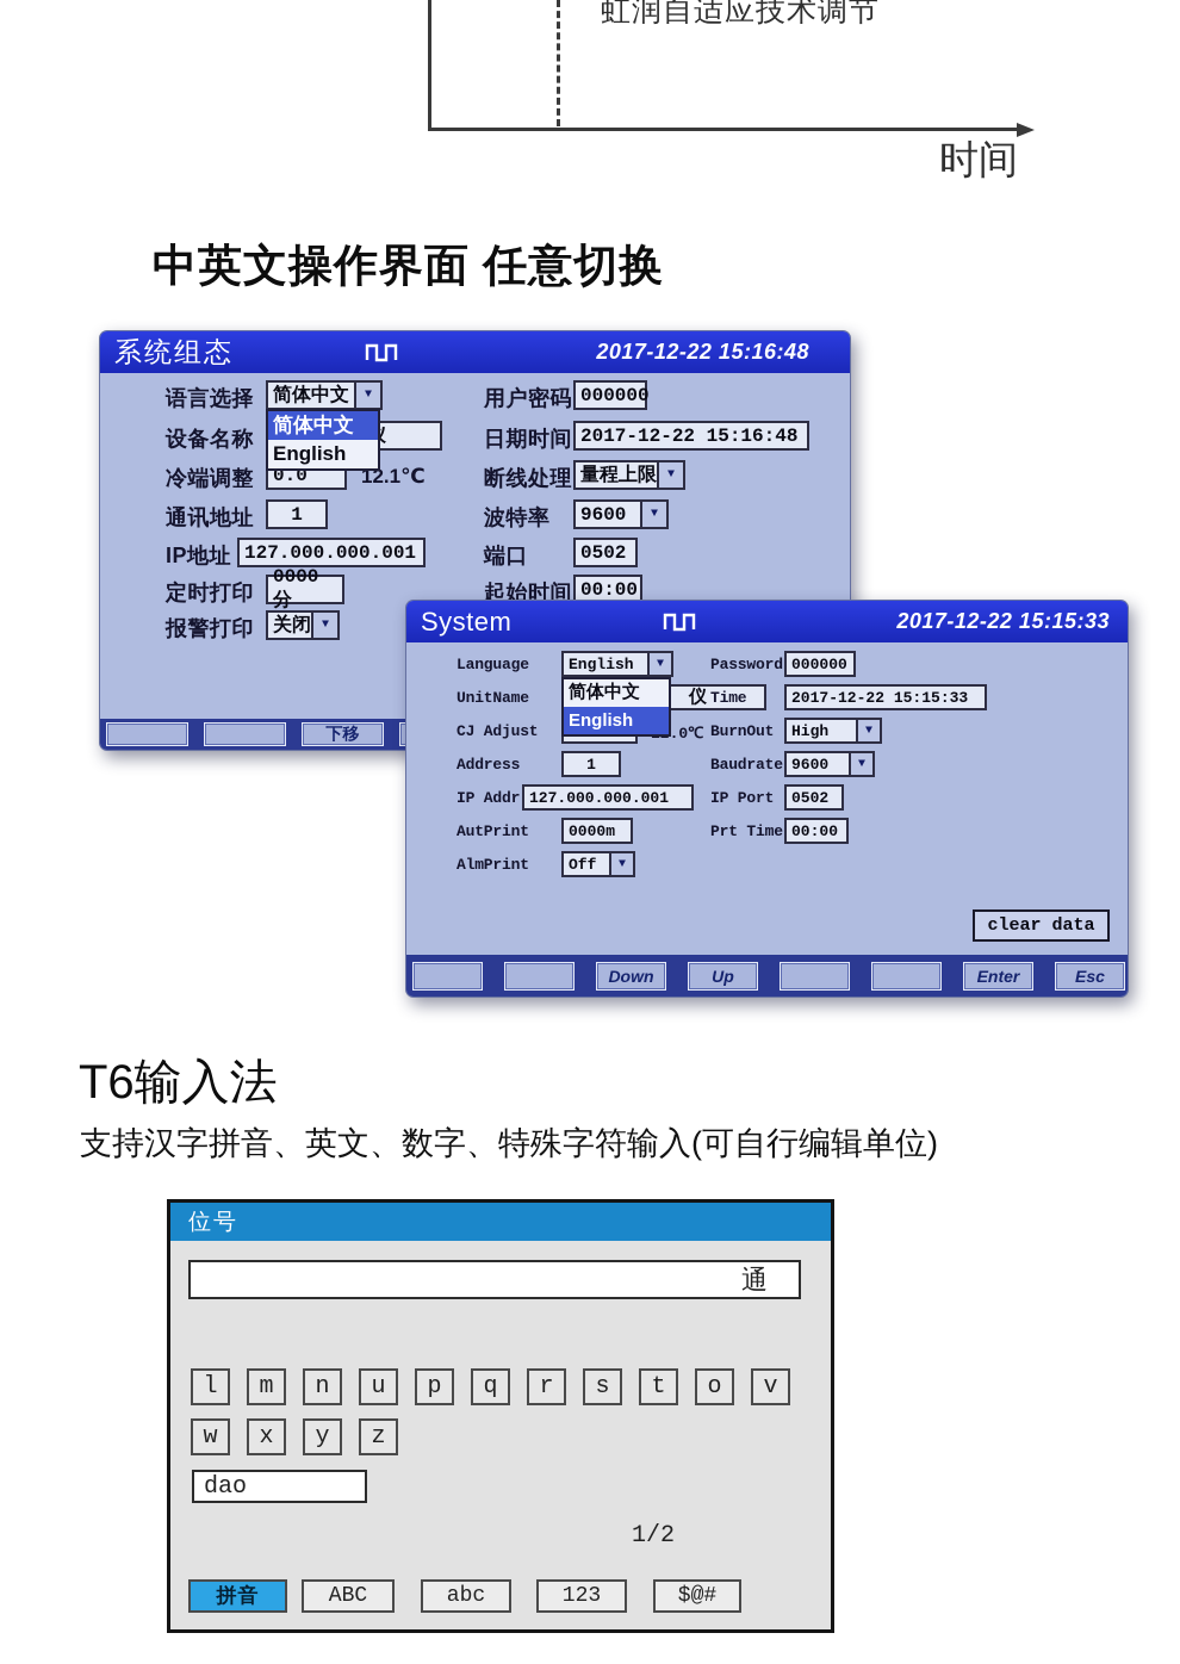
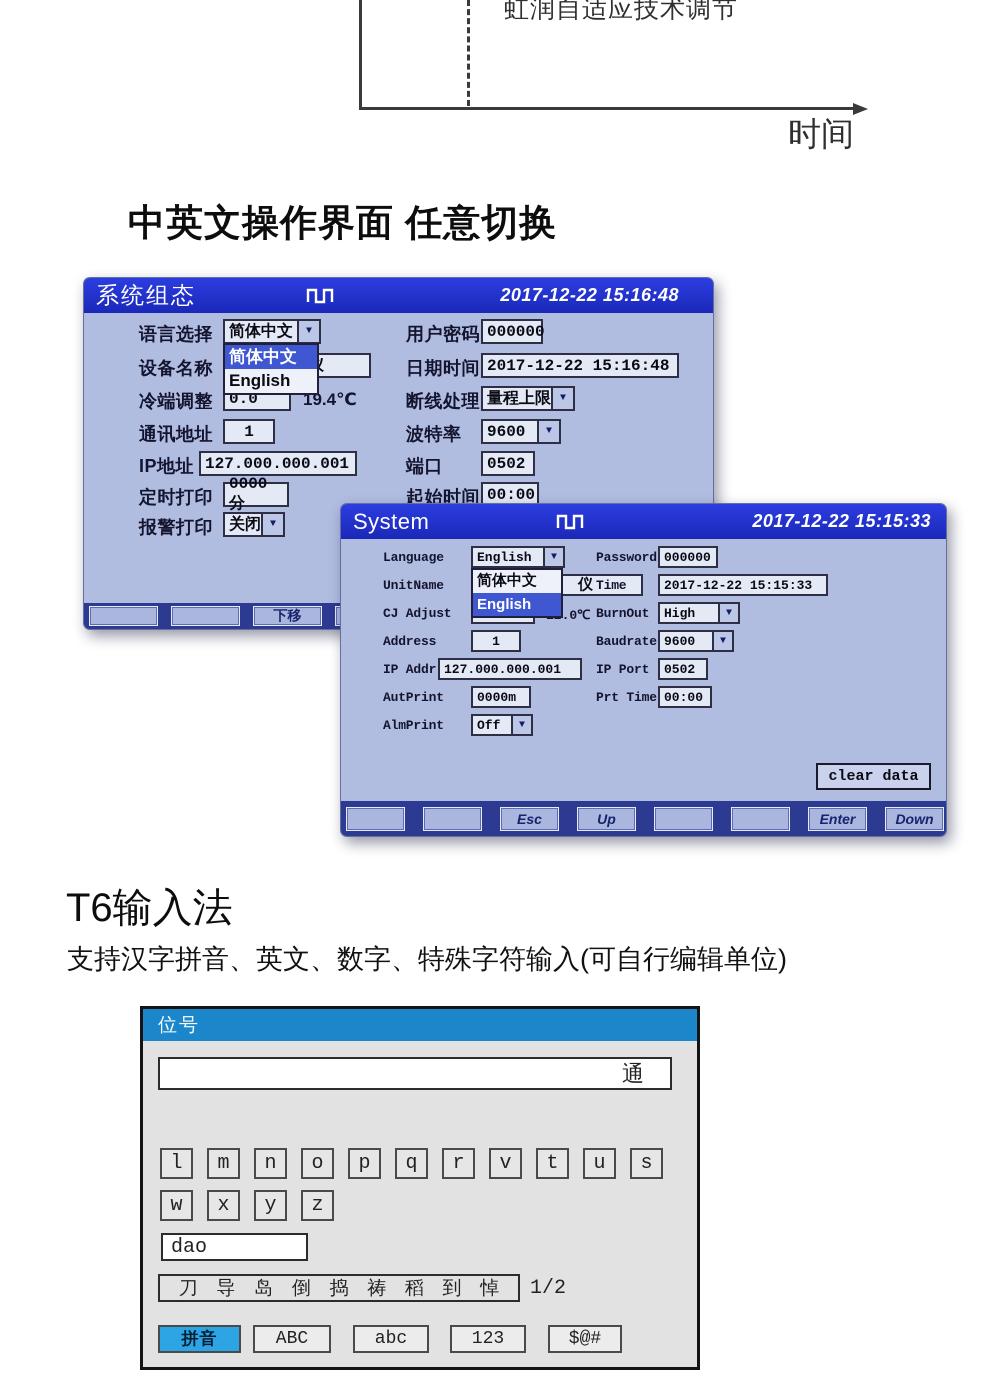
  虹润自适应技术调节
  时间
  中英文操作界面 任意切换
  系统组态
  2017-12-22 15:16:48
  语言选择
  简体中文
  ▼
  用户密码
  000000
  设备名称
  日期时间
  2017-12-22 15:16:48
  冷端调整
  0.0
- 12.1℃
+ 19.4℃
  断线处理
  量程上限
  ▼
  通讯地址
  1
  波特率
  9600
  ▼
  IP地址
  127.000.000.001
  端口
  0502
  定时打印
  0000分
  起始时间
  00:00
  报警打印
  关闭
  ▼
  简体中文
  English
  下移
  System
  2017-12-22 15:15:33
  Language
  English
  ▼
  Password
  000000
  UnitName
  仪
  Time
  2017-12-22 15:15:33
  CJ Adjust
  BurnOut
  High
  ▼
  Address
  1
  Baudrate
  9600
  ▼
  IP Addr
  127.000.000.001
  IP Port
  0502
  AutPrint
  0000m
  Prt Time
  00:00
  AlmPrint
  Off
  ▼
  简体中文
  English
  clear data
- Down
+ Esc
  Up
  Enter
- Esc
+ Down
  T6输入法
  支持汉字拼音、英文、数字、特殊字符输入(可自行编辑单位)
  位号
  通
  l
  m
  n
- u
+ o
  p
  q
  r
- s
+ v
  t
- o
+ u
- v
+ s
  w
  x
  y
  z
  dao
+ 刀
+ 导
+ 岛
+ 倒
+ 捣
+ 祷
+ 稻
+ 到
+ 悼
  1/2
  拼音
  ABC
  abc
  123
  $@#
